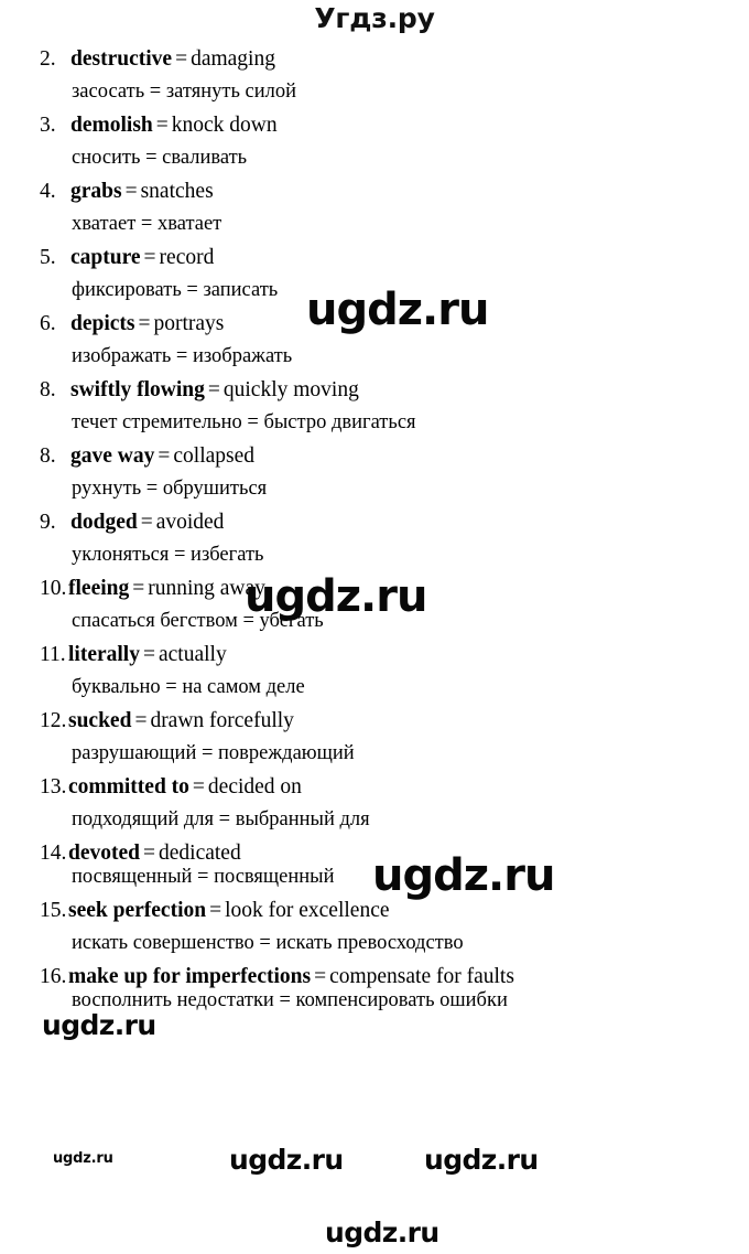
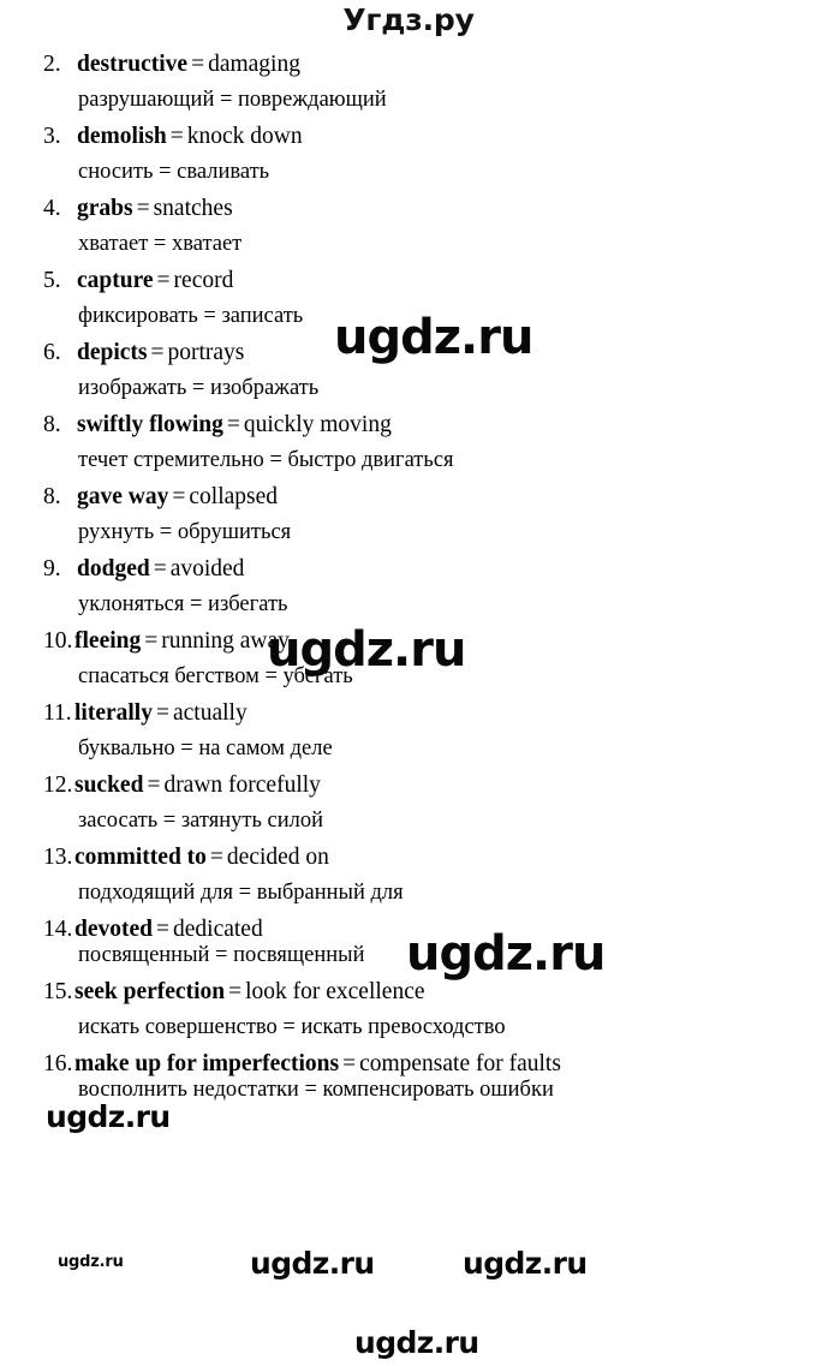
  Угдз.ру
  2. destructive = damaging
- засосать = затянуть силой
+ разрушающий = повреждающий
  3. demolish = knock down
  сносить = сваливать
  4. grabs = snatches
  хватает = хватает
  5. capture = record
  фиксировать = записать
  6. depicts = portrays
  изображать = изображать
  8. swiftly flowing = quickly moving
  течет стремительно = быстро двигаться
  8. gave way = collapsed
  рухнуть = обрушиться
  9. dodged = avoided
  уклоняться = избегать
  10.fleeing = running away
  спасаться бегством = убегать
  11.literally = actually
  буквально = на самом деле
  12.sucked = drawn forcefully
- разрушающий = повреждающий
+ засосать = затянуть силой
  13.committed to = decided on
  подходящий для = выбранный для
  14.devoted = dedicated
  посвященный = посвященный
  15.seek perfection = look for excellence
  искать совершенство = искать превосходство
  16.make up for imperfections = compensate for faults
  восполнить недостатки = компенсировать ошибки
  ugdz.ru
  ugdz.ru
  ugdz.ru
  ugdz.ru
  ugdz.ru
  ugdz.ru
  ugdz.ru
  ugdz.ru
